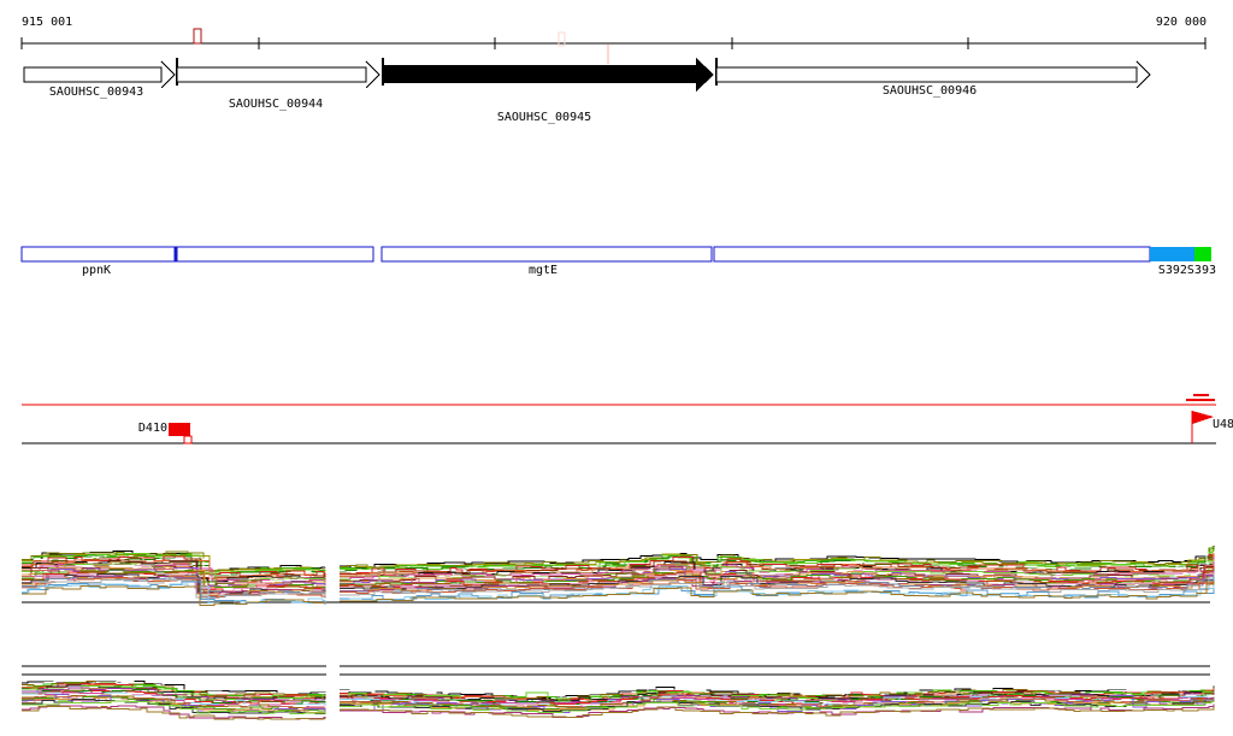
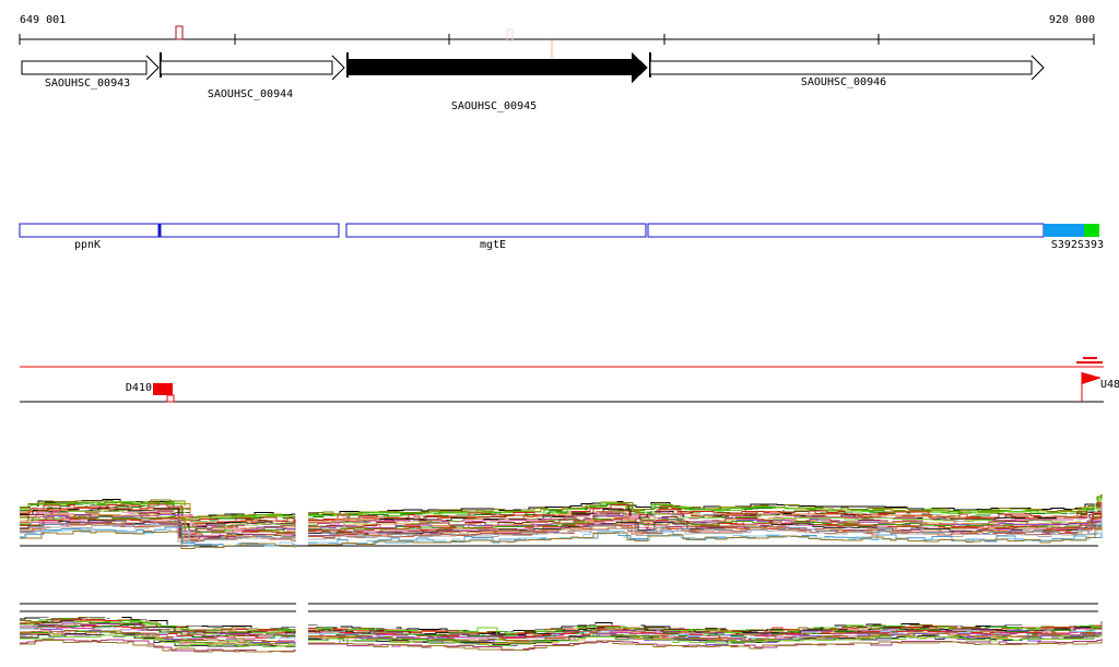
- 915 001
+ 649 001
  920 000
  SAOUHSC_00943
  SAOUHSC_00944
  SAOUHSC_00945
  SAOUHSC_00946
  ppnK
  mgtE
  S392S393
  D410
  U48
